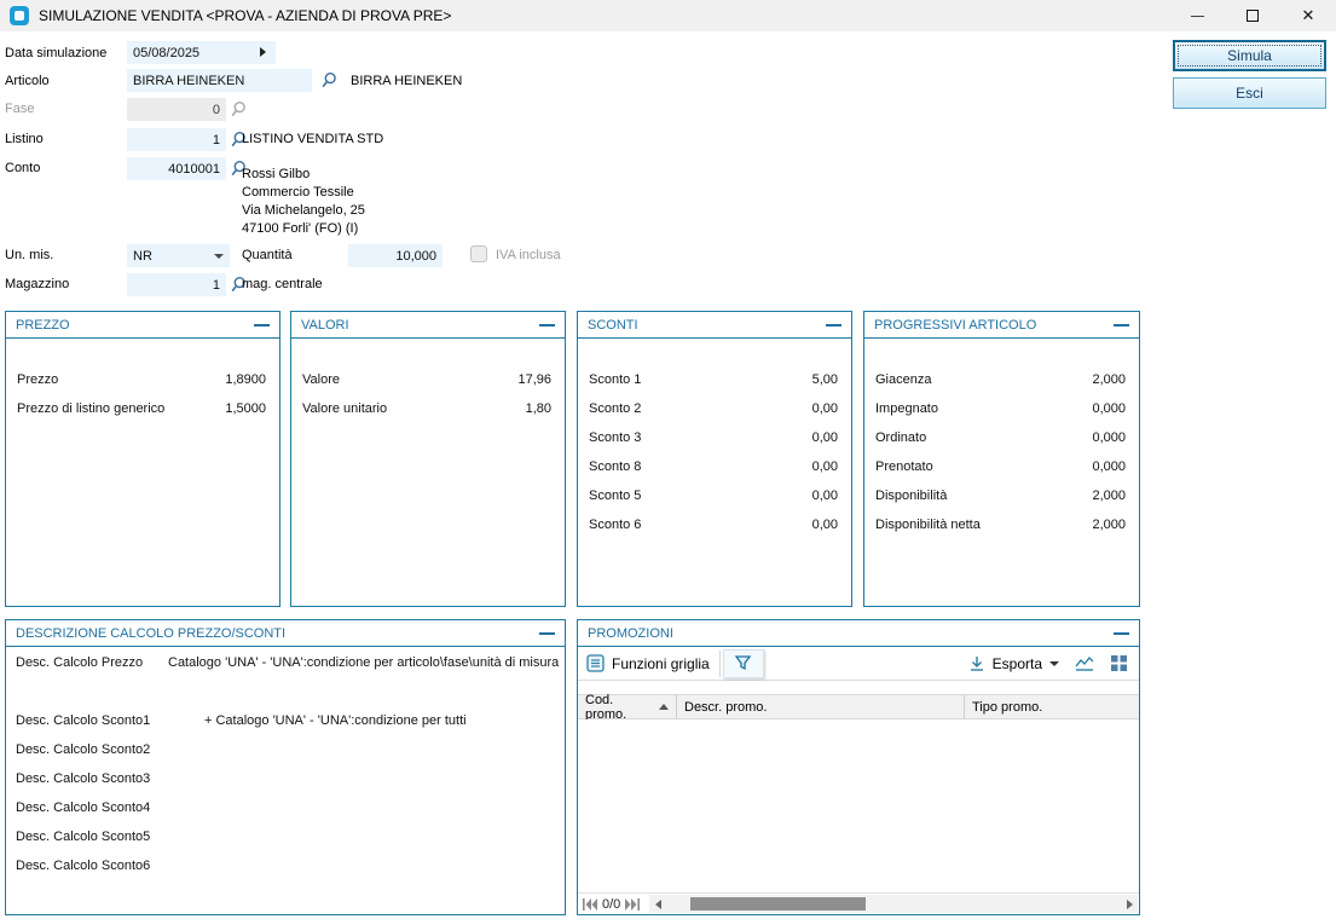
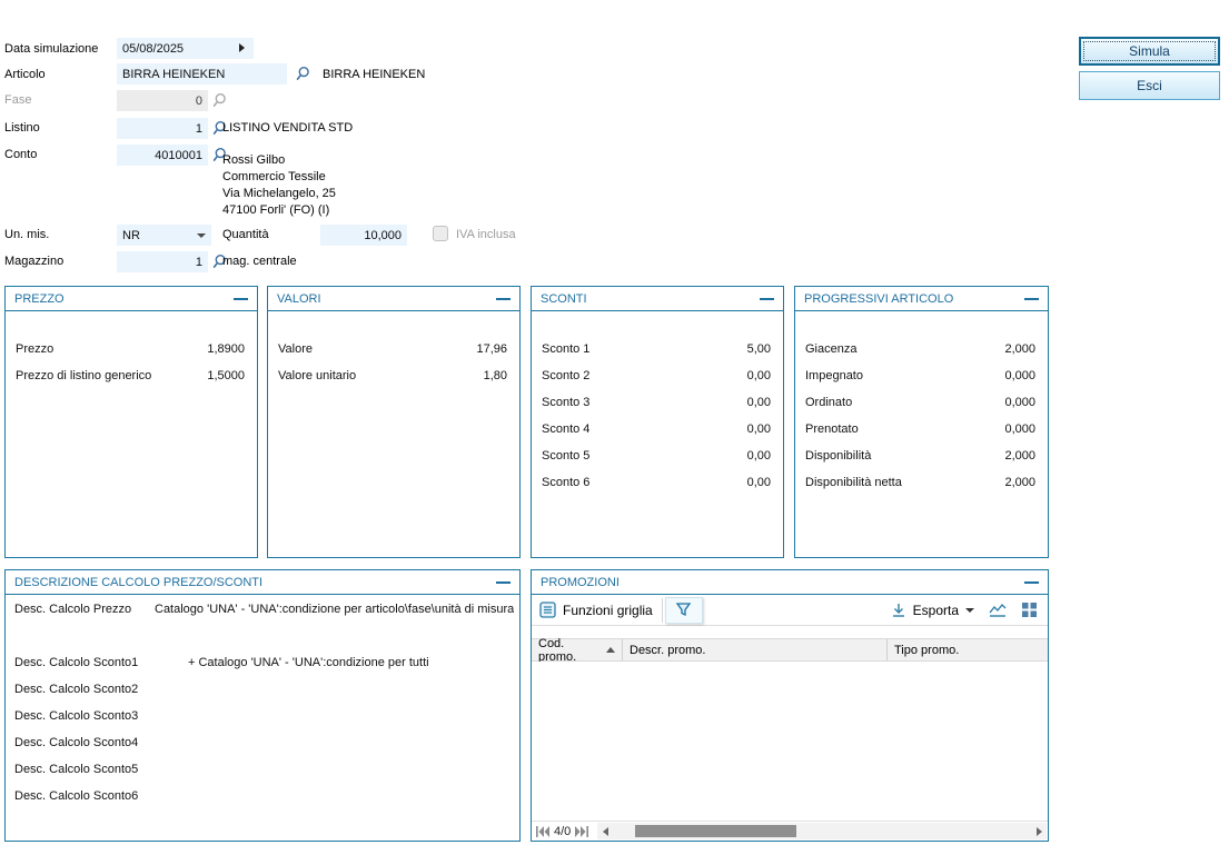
- SIMULAZIONE VENDITA <PROVA - AZIENDA DI PROVA PRE>
- ✕
  Simula
  Esci
  Data simulazione
  Articolo
  Fase
  Listino
  Conto
  Un. mis.
  Magazzino
  05/08/2025
  BIRRA HEINEKEN
  BIRRA HEINEKEN
  0
  1
  LISTINO VENDITA STD
  4010001
  Rossi Gilbo
  Commercio Tessile
  Via Michelangelo, 25
  47100 Forli' (FO) (I)
  NR
  Quantità
  10,000
  IVA inclusa
  1
  mag. centrale
  PREZZO
  Prezzo
  1,8900
  Prezzo di listino generico
  1,5000
  VALORI
  Valore
  17,96
  Valore unitario
  1,80
  SCONTI
  Sconto 1
  5,00
  Sconto 2
  0,00
  Sconto 3
  0,00
- Sconto 8
+ Sconto 4
  0,00
  Sconto 5
  0,00
  Sconto 6
  0,00
  PROGRESSIVI ARTICOLO
  Giacenza
  2,000
  Impegnato
  0,000
  Ordinato
  0,000
  Prenotato
  0,000
  Disponibilità
  2,000
  Disponibilità netta
  2,000
  DESCRIZIONE CALCOLO PREZZO/SCONTI
  Desc. Calcolo Prezzo
  Catalogo 'UNA' - 'UNA':condizione per articolo\fase\unità di misura
  Desc. Calcolo Sconto1
  + Catalogo 'UNA' - 'UNA':condizione per tutti
  Desc. Calcolo Sconto2
  Desc. Calcolo Sconto3
  Desc. Calcolo Sconto4
  Desc. Calcolo Sconto5
  Desc. Calcolo Sconto6
  PROMOZIONI
  Funzioni griglia
  Esporta
  Cod. promo.
  Descr. promo.
  Tipo promo.
- 0/0
+ 4/0
